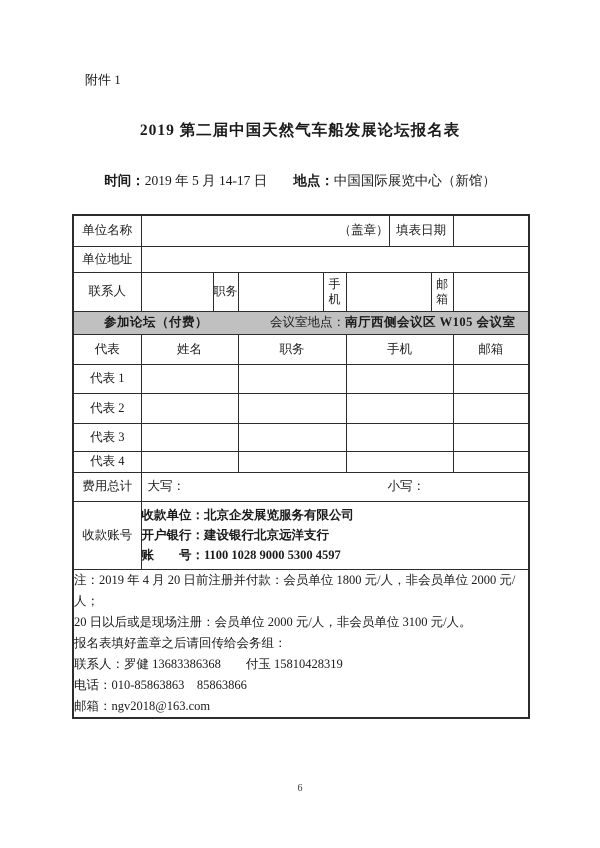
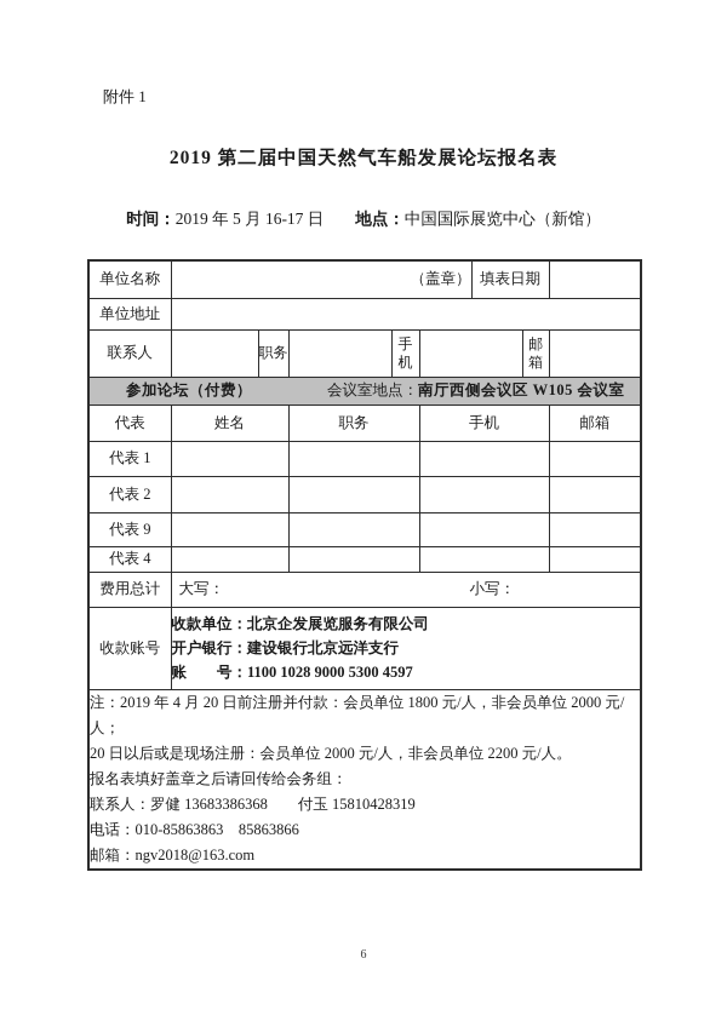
  附件 1
  2019 第二届中国天然气车船发展论坛报名表
- 时间：2019 年 5 月 14-17 日 地点：中国国际展览中心（新馆）
+ 时间：2019 年 5 月 16-17 日 地点：中国国际展览中心（新馆）
  单位名称	（盖章）	填表日期
  单位地址
  联系人		职务		手机		邮箱
  参加论坛（付费） 会议室地点：南厅西侧会议区 W105 会议室
  代表	姓名	职务	手机	邮箱
  代表 1
  代表 2
- 代表 3
+ 代表 9
  代表 4
  费用总计	大写： 小写：
  收款账号	收款单位：北京企发展览服务有限公司 开户银行：建设银行北京远洋支行 账 号：1100 1028 9000 5300 4597
- 注：2019 年 4 月 20 日前注册并付款：会员单位 1800 元/人，非会员单位 2000 元/人； 20 日以后或是现场注册：会员单位 2000 元/人，非会员单位 3100 元/人。 报名表填好盖章之后请回传给会务组： 联系人：罗健 13683386368 付玉 15810428319 电话：010-85863863 85863866 邮箱：ngv2018@163.com
+ 注：2019 年 4 月 20 日前注册并付款：会员单位 1800 元/人，非会员单位 2000 元/人； 20 日以后或是现场注册：会员单位 2000 元/人，非会员单位 2200 元/人。 报名表填好盖章之后请回传给会务组： 联系人：罗健 13683386368 付玉 15810428319 电话：010-85863863 85863866 邮箱：ngv2018@163.com
  6
